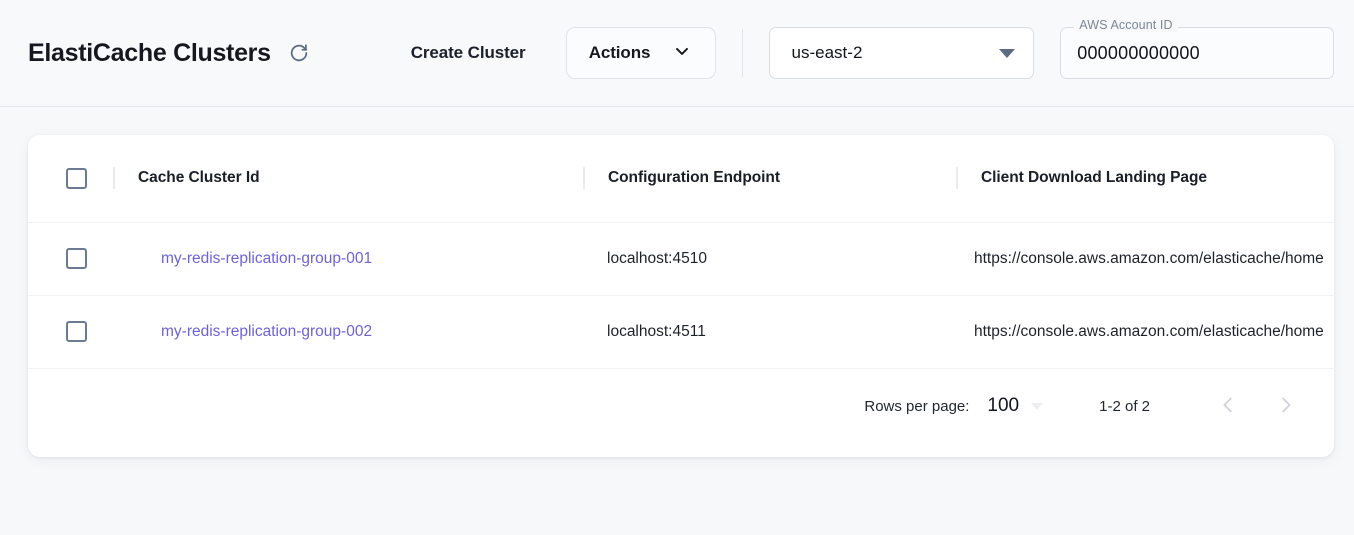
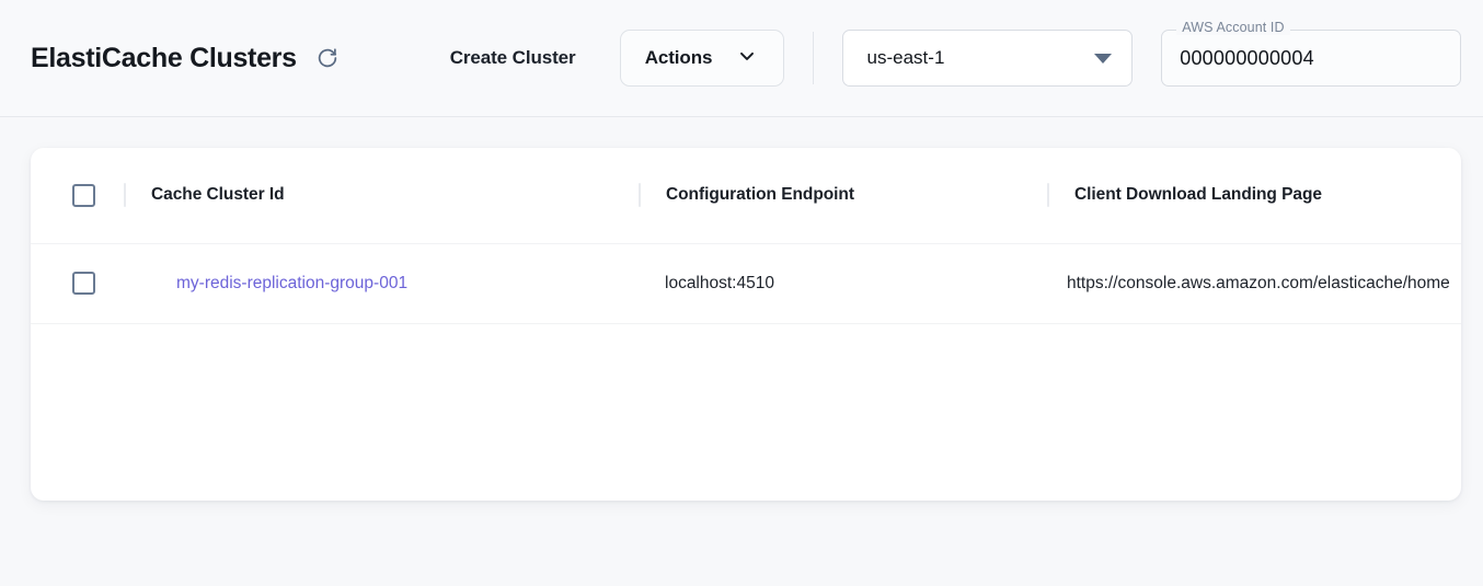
  ElastiCache Clusters
  Create Cluster
  Actions
- us-east-2
+ us-east-1
  AWS Account ID
- 000000000000
+ 000000000004
  	Cache Cluster Id	Configuration Endpoint	Client Download Landing Page
  	my-redis-replication-group-001	localhost:4510	https://console.aws.amazon.com/elasticache/home
- 	my-redis-replication-group-002	localhost:4511	https://console.aws.amazon.com/elasticache/home
- Rows per page:
- 100
- 1-2 of 2
